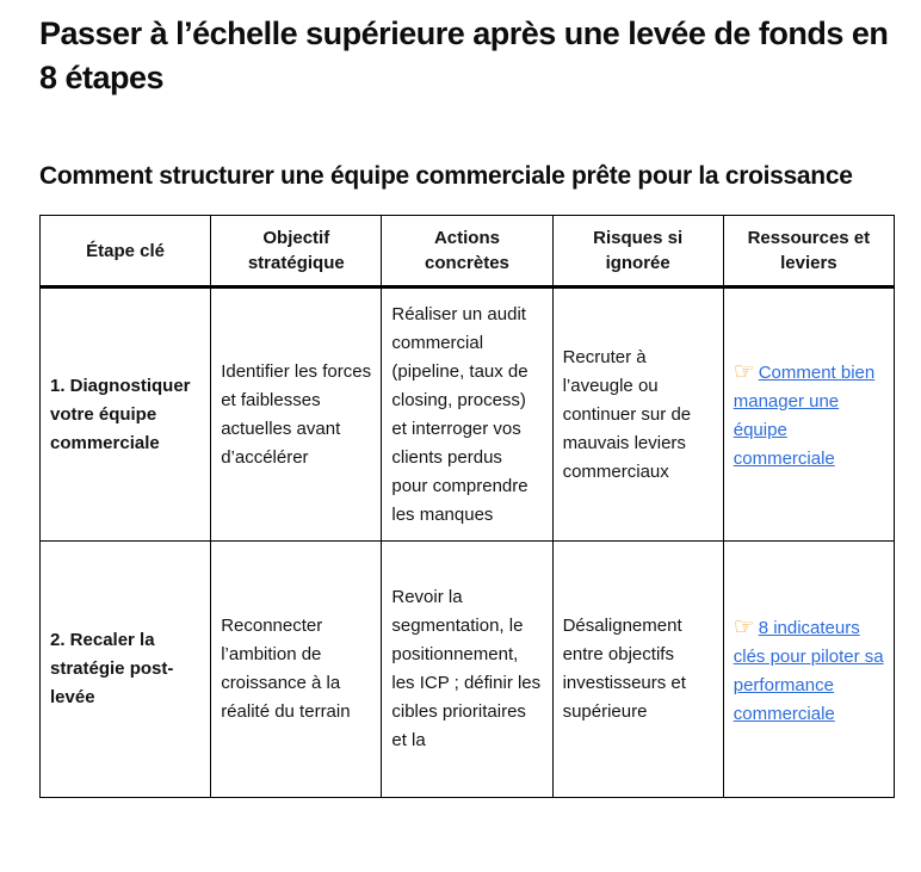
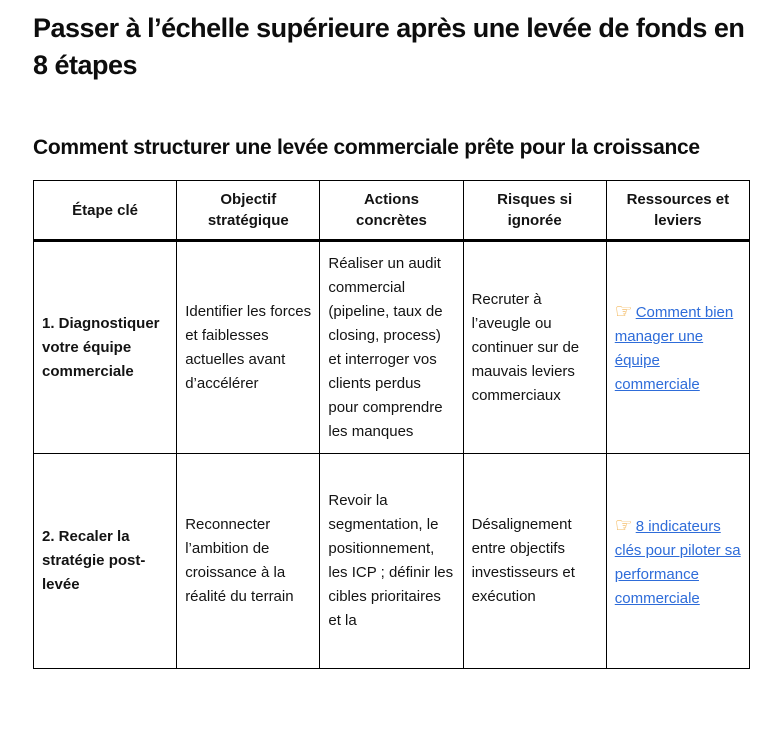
  Passer à l’échelle supérieure après une levée de fonds en 8 étapes
- Comment structurer une équipe commerciale prête pour la croissance
+ Comment structurer une levée commerciale prête pour la croissance
  Étape clé	Objectif stratégique	Actions concrètes	Risques si ignorée	Ressources et leviers
  1. Diagnostiquer votre équipe commerciale	Identifier les forces et faiblesses actuelles avant d’accélérer	Réaliser un audit commercial (pipeline, taux de closing, process) et interroger vos clients perdus pour comprendre les manques	Recruter à l’aveugle ou continuer sur de mauvais leviers commerciaux	☞ Comment bien manager une équipe commerciale
- 2. Recaler la stratégie post-levée	Reconnecter l’ambition de croissance à la réalité du terrain	Revoir la segmentation, le positionnement, les ICP ; définir les cibles prioritaires et la	Désalignement entre objectifs investisseurs et supérieure	☞ 8 indicateurs clés pour piloter sa performance commerciale
+ 2. Recaler la stratégie post-levée	Reconnecter l’ambition de croissance à la réalité du terrain	Revoir la segmentation, le positionnement, les ICP ; définir les cibles prioritaires et la	Désalignement entre objectifs investisseurs et exécution	☞ 8 indicateurs clés pour piloter sa performance commerciale
